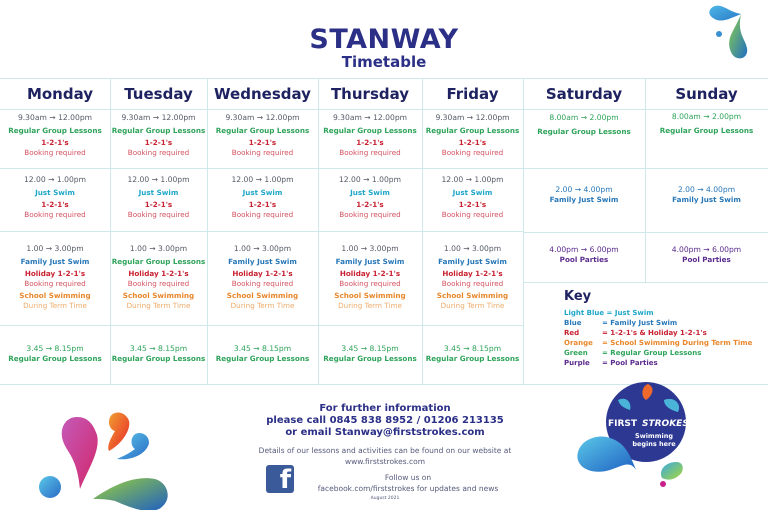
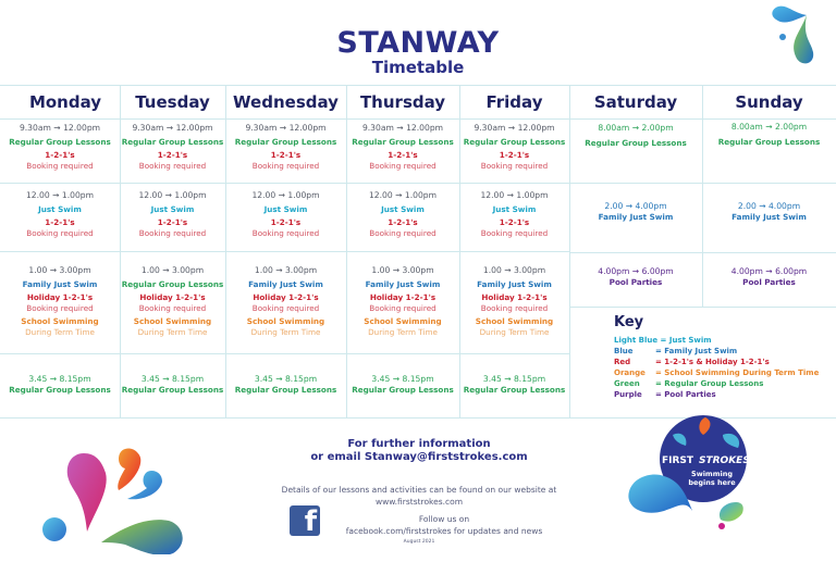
  STANWAY
  Timetable
  Monday
  Tuesday
  Wednesday
  Thursday
  Friday
  Saturday
  Sunday
  9.30am → 12.00pm
  Regular Group Lessons
  1-2-1's
  Booking required
  12.00 → 1.00pm
  Just Swim
  1-2-1's
  Booking required
  1.00 → 3.00pm
  Family Just Swim
  Holiday 1-2-1's
  Booking required
  School Swimming
  During Term Time
  3.45 → 8.15pm
  Regular Group Lessons
  9.30am → 12.00pm
  Regular Group Lessons
  1-2-1's
  Booking required
  12.00 → 1.00pm
  Just Swim
  1-2-1's
  Booking required
  1.00 → 3.00pm
  Regular Group Lessons
  Holiday 1-2-1's
  Booking required
  School Swimming
  During Term Time
  3.45 → 8.15pm
  Regular Group Lessons
  9.30am → 12.00pm
  Regular Group Lessons
  1-2-1's
  Booking required
  12.00 → 1.00pm
  Just Swim
  1-2-1's
  Booking required
  1.00 → 3.00pm
  Family Just Swim
  Holiday 1-2-1's
  Booking required
  School Swimming
  During Term Time
  3.45 → 8.15pm
  Regular Group Lessons
  9.30am → 12.00pm
  Regular Group Lessons
  1-2-1's
  Booking required
  12.00 → 1.00pm
  Just Swim
  1-2-1's
  Booking required
  1.00 → 3.00pm
  Family Just Swim
  Holiday 1-2-1's
  Booking required
  School Swimming
  During Term Time
  3.45 → 8.15pm
  Regular Group Lessons
  9.30am → 12.00pm
  Regular Group Lessons
  1-2-1's
  Booking required
  12.00 → 1.00pm
  Just Swim
  1-2-1's
  Booking required
  1.00 → 3.00pm
  Family Just Swim
  Holiday 1-2-1's
  Booking required
  School Swimming
  During Term Time
  3.45 → 8.15pm
  Regular Group Lessons
  8.00am → 2.00pm
  Regular Group Lessons
  2.00 → 4.00pm
  Family Just Swim
  4.00pm → 6.00pm
  Pool Parties
  8.00am → 2.00pm
  Regular Group Lessons
  2.00 → 4.00pm
  Family Just Swim
  4.00pm → 6.00pm
  Pool Parties
  Key
  Light Blue = Just Swim
  Blue = Family Just Swim
  Red = 1-2-1's & Holiday 1-2-1's
  Orange = School Swimming During Term Time
  Green = Regular Group Lessons
  Purple = Pool Parties
  For further information
- please call 0845 838 8952 / 01206 213135
  or email Stanway@firststrokes.com
  Details of our lessons and activities can be found on our website at
  www.firststrokes.com
  f
  Follow us on
  facebook.com/firststrokes for updates and news
  FIRST
  STROKES
  Swimming
  begins here
